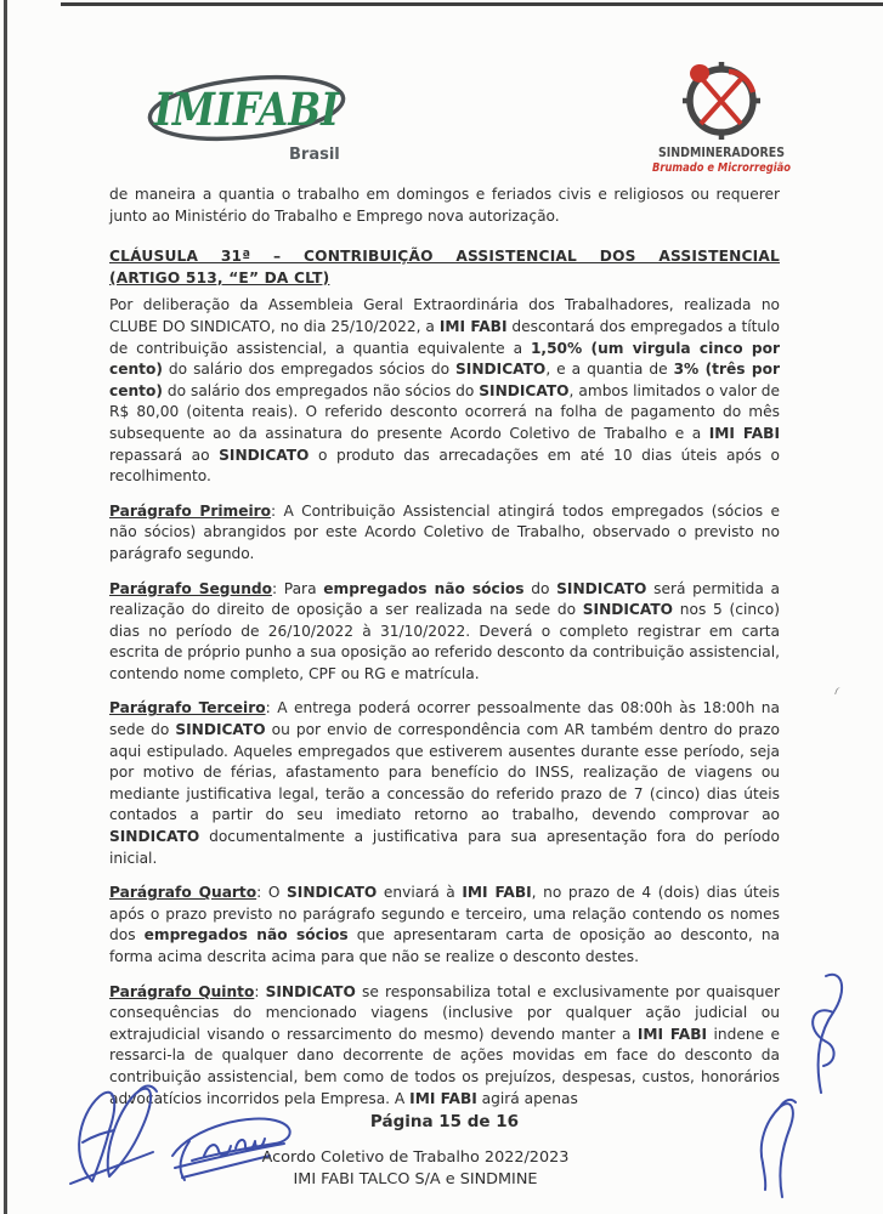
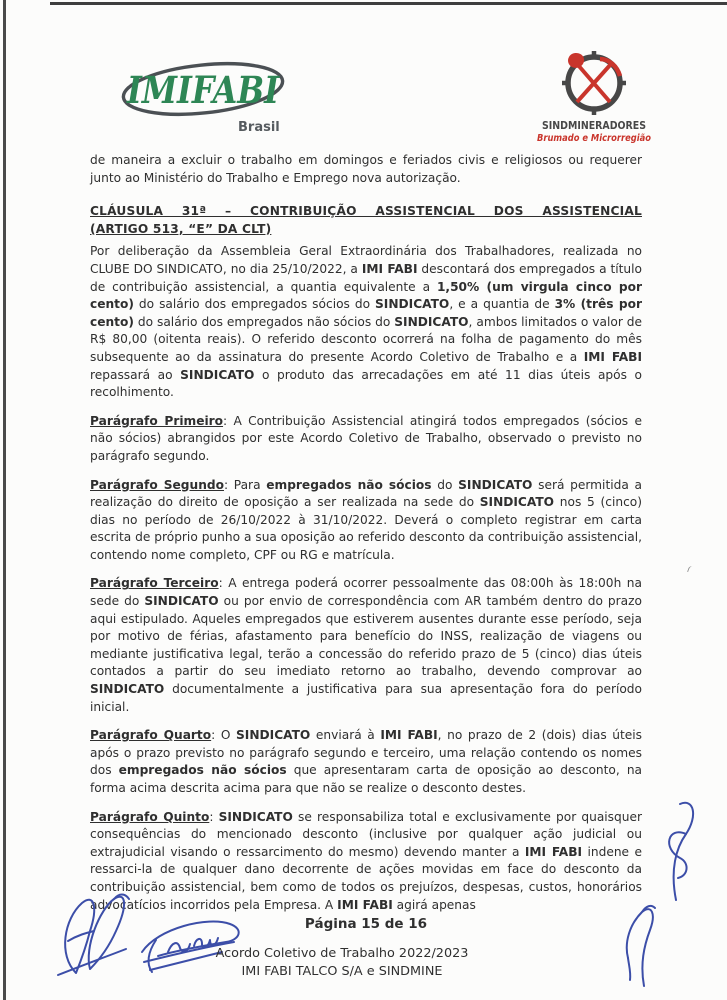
  IMIFABI
  Brasil
  SINDMINERADORES
  Brumado e Microrregião
- de maneira a quantia o trabalho em domingos e feriados civis e religiosos ou requerer junto ao Ministério do Trabalho e Emprego nova autorização.
+ de maneira a excluir o trabalho em domingos e feriados civis e religiosos ou requerer junto ao Ministério do Trabalho e Emprego nova autorização.
  CLÁUSULA 31ª – CONTRIBUIÇÃO ASSISTENCIAL DOS ASSISTENCIAL
  (ARTIGO 513, “E” DA CLT)
- Por deliberação da Assembleia Geral Extraordinária dos Trabalhadores, realizada no CLUBE DO SINDICATO, no dia 25/10/2022, a IMI FABI descontará dos empregados a título de contribuição assistencial, a quantia equivalente a 1,50% (um virgula cinco por cento) do salário dos empregados sócios do SINDICATO, e a quantia de 3% (três por cento) do salário dos empregados não sócios do SINDICATO, ambos limitados o valor de R$ 80,00 (oitenta reais). O referido desconto ocorrerá na folha de pagamento do mês subsequente ao da assinatura do presente Acordo Coletivo de Trabalho e a IMI FABI repassará ao SINDICATO o produto das arrecadações em até 10 dias úteis após o recolhimento.
+ Por deliberação da Assembleia Geral Extraordinária dos Trabalhadores, realizada no CLUBE DO SINDICATO, no dia 25/10/2022, a IMI FABI descontará dos empregados a título de contribuição assistencial, a quantia equivalente a 1,50% (um virgula cinco por cento) do salário dos empregados sócios do SINDICATO, e a quantia de 3% (três por cento) do salário dos empregados não sócios do SINDICATO, ambos limitados o valor de R$ 80,00 (oitenta reais). O referido desconto ocorrerá na folha de pagamento do mês subsequente ao da assinatura do presente Acordo Coletivo de Trabalho e a IMI FABI repassará ao SINDICATO o produto das arrecadações em até 11 dias úteis após o recolhimento.
  Parágrafo Primeiro: A Contribuição Assistencial atingirá todos empregados (sócios e não sócios) abrangidos por este Acordo Coletivo de Trabalho, observado o previsto no parágrafo segundo.
  Parágrafo Segundo: Para empregados não sócios do SINDICATO será permitida a realização do direito de oposição a ser realizada na sede do SINDICATO nos 5 (cinco) dias no período de 26/10/2022 à 31/10/2022. Deverá o completo registrar em carta escrita de próprio punho a sua oposição ao referido desconto da contribuição assistencial, contendo nome completo, CPF ou RG e matrícula.
- Parágrafo Terceiro: A entrega poderá ocorrer pessoalmente das 08:00h às 18:00h na sede do SINDICATO ou por envio de correspondência com AR também dentro do prazo aqui estipulado. Aqueles empregados que estiverem ausentes durante esse período, seja por motivo de férias, afastamento para benefício do INSS, realização de viagens ou mediante justificativa legal, terão a concessão do referido prazo de 7 (cinco) dias úteis contados a partir do seu imediato retorno ao trabalho, devendo comprovar ao SINDICATO documentalmente a justificativa para sua apresentação fora do período inicial.
+ Parágrafo Terceiro: A entrega poderá ocorrer pessoalmente das 08:00h às 18:00h na sede do SINDICATO ou por envio de correspondência com AR também dentro do prazo aqui estipulado. Aqueles empregados que estiverem ausentes durante esse período, seja por motivo de férias, afastamento para benefício do INSS, realização de viagens ou mediante justificativa legal, terão a concessão do referido prazo de 5 (cinco) dias úteis contados a partir do seu imediato retorno ao trabalho, devendo comprovar ao SINDICATO documentalmente a justificativa para sua apresentação fora do período inicial.
- Parágrafo Quarto: O SINDICATO enviará à IMI FABI, no prazo de 4 (dois) dias úteis após o prazo previsto no parágrafo segundo e terceiro, uma relação contendo os nomes dos empregados não sócios que apresentaram carta de oposição ao desconto, na forma acima descrita acima para que não se realize o desconto destes.
+ Parágrafo Quarto: O SINDICATO enviará à IMI FABI, no prazo de 2 (dois) dias úteis após o prazo previsto no parágrafo segundo e terceiro, uma relação contendo os nomes dos empregados não sócios que apresentaram carta de oposição ao desconto, na forma acima descrita acima para que não se realize o desconto destes.
- Parágrafo Quinto: SINDICATO se responsabiliza total e exclusivamente por quaisquer consequências do mencionado viagens (inclusive por qualquer ação judicial ou extrajudicial visando o ressarcimento do mesmo) devendo manter a IMI FABI indene e ressarci-la de qualquer dano decorrente de ações movidas em face do desconto da contribuição assistencial, bem como de todos os prejuízos, despesas, custos, honorários doatícios incorridos pela Empresa. A IMI FABI agirá apenas
+ Parágrafo Quinto: SINDICATO se responsabiliza total e exclusivamente por quaisquer consequências do mencionado desconto (inclusive por qualquer ação judicial ou extrajudicial visando o ressarcimento do mesmo) devendo manter a IMI FABI indene e ressarci-la de qualquer dano decorrente de ações movidas em face do desconto da contribuição assistencial, bem como de todos os prejuízos, despesas, custos, honorários doatícios incorridos pela Empresa. A IMI FABI agirá apenas
  Página 15 de 16
  Acordo Coletivo de Trabalho 2022/2023
  IMI FABI TALCO S/A e SINDMINE
